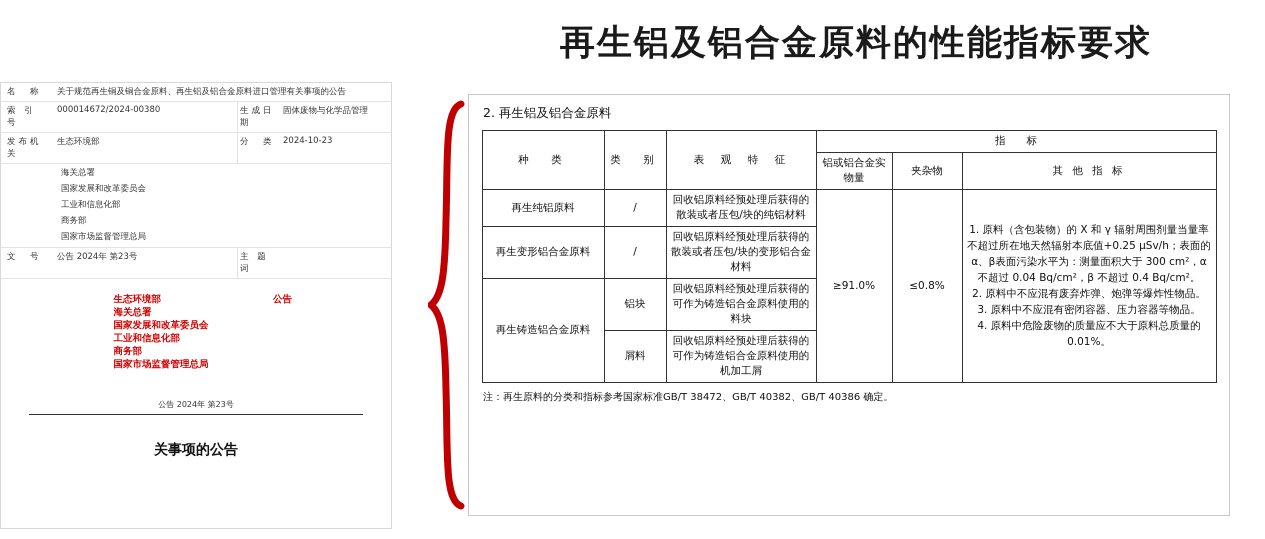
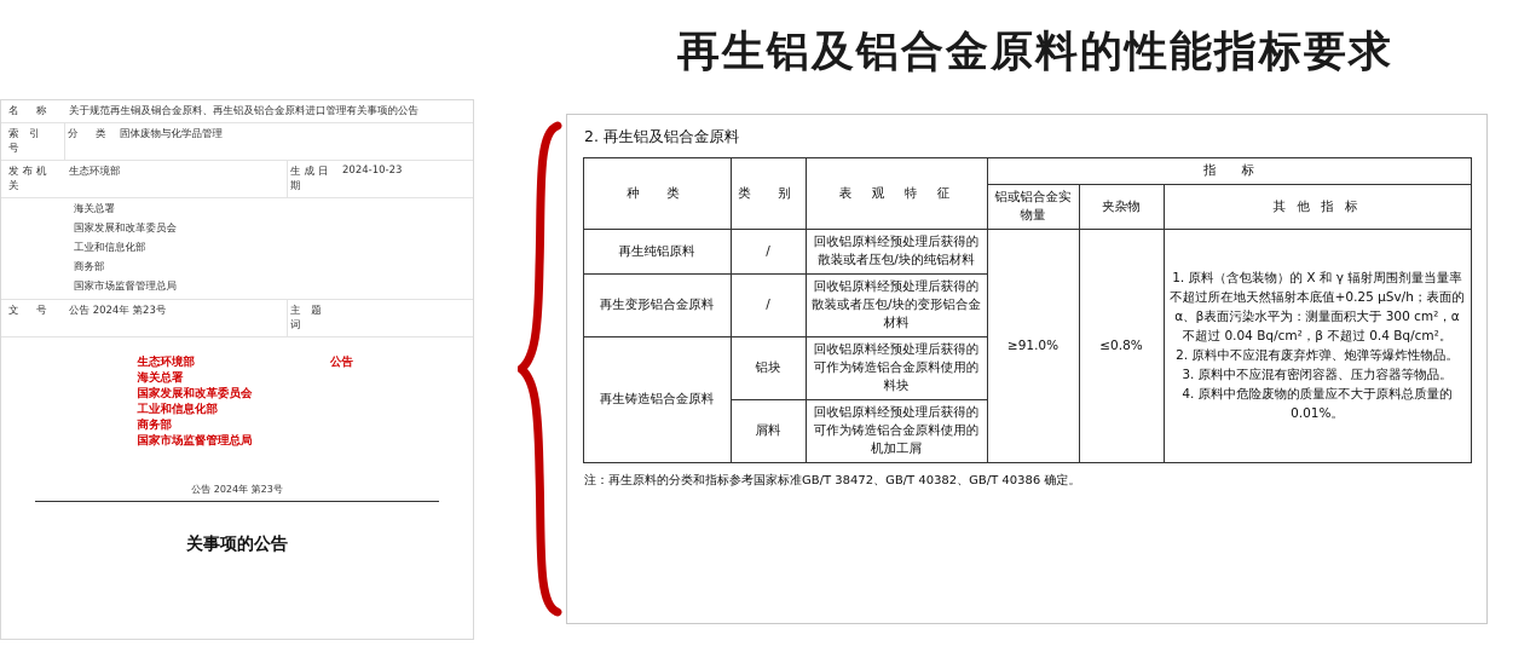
  再生铝及铝合金原料的性能指标要求
  名 称
  关于规范再生铜及铜合金原料、再生铝及铝合金原料进口管理有关事项的公告
  索 引 号
- 000014672/2024-00380
- 生成日期
+ 分 类
  固体废物与化学品管理
  发布机关
  生态环境部
- 分 类
+ 生成日期
  2024-10-23
  海关总署
  国家发展和改革委员会
  工业和信息化部
  商务部
  国家市场监督管理总局
  文 号
  公告 2024年 第23号
  主 题 词
  生态环境部
  海关总署
  国家发展和改革委员会
  工业和信息化部
  商务部
  国家市场监督管理总局
  公告
  公告 2024年 第23号
  关事项的公告
  2. 再生铝及铝合金原料
  种 类	类 别	表 观 特 征	指 标
  铝或铝合金实物量	夹杂物	其 他 指 标
  再生纯铝原料	/	回收铝原料经预处理后获得的散装或者压包/块的纯铝材料	≥91.0%	≤0.8%	1. 原料（含包装物）的 X 和 γ 辐射周围剂量当量率不超过所在地天然辐射本底值+0.25 μSv/h；表面的α、β表面污染水平为：测量面积大于 300 cm²，α 不超过 0.04 Bq/cm²，β 不超过 0.4 Bq/cm²。 2. 原料中不应混有废弃炸弹、炮弹等爆炸性物品。 3. 原料中不应混有密闭容器、压力容器等物品。 4. 原料中危险废物的质量应不大于原料总质量的 0.01%。
  再生变形铝合金原料	/	回收铝原料经预处理后获得的散装或者压包/块的变形铝合金材料
  再生铸造铝合金原料	铝块	回收铝原料经预处理后获得的可作为铸造铝合金原料使用的料块
  屑料	回收铝原料经预处理后获得的可作为铸造铝合金原料使用的机加工屑
  注：再生原料的分类和指标参考国家标准GB/T 38472、GB/T 40382、GB/T 40386 确定。
